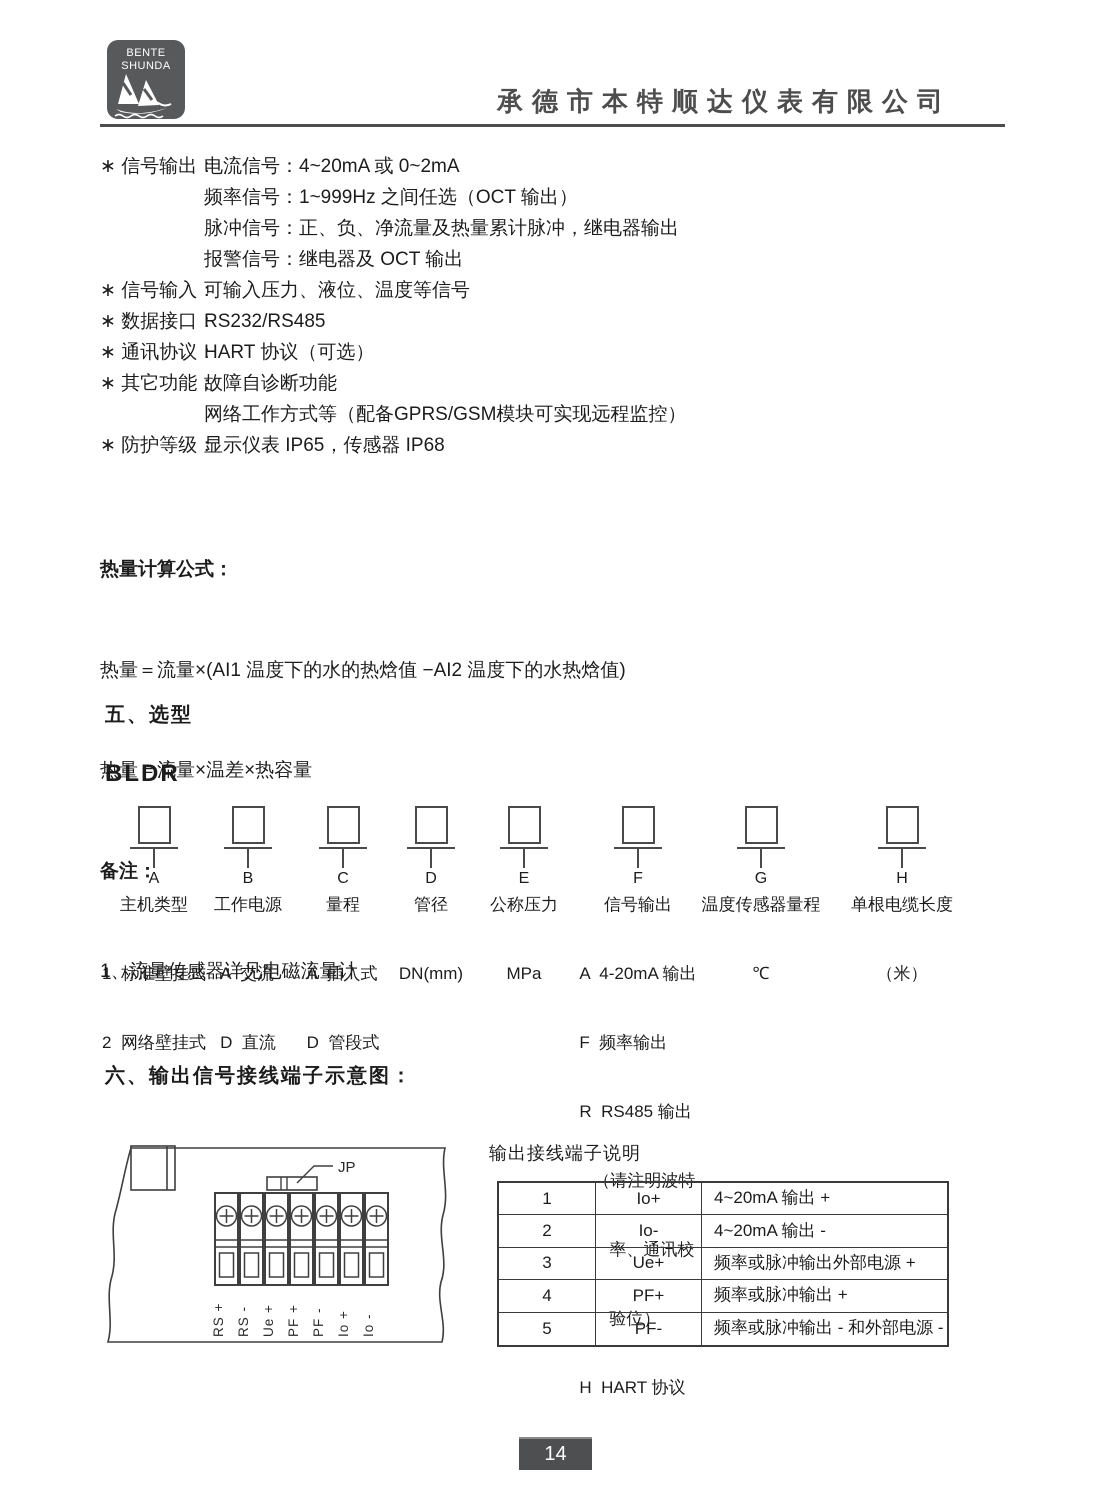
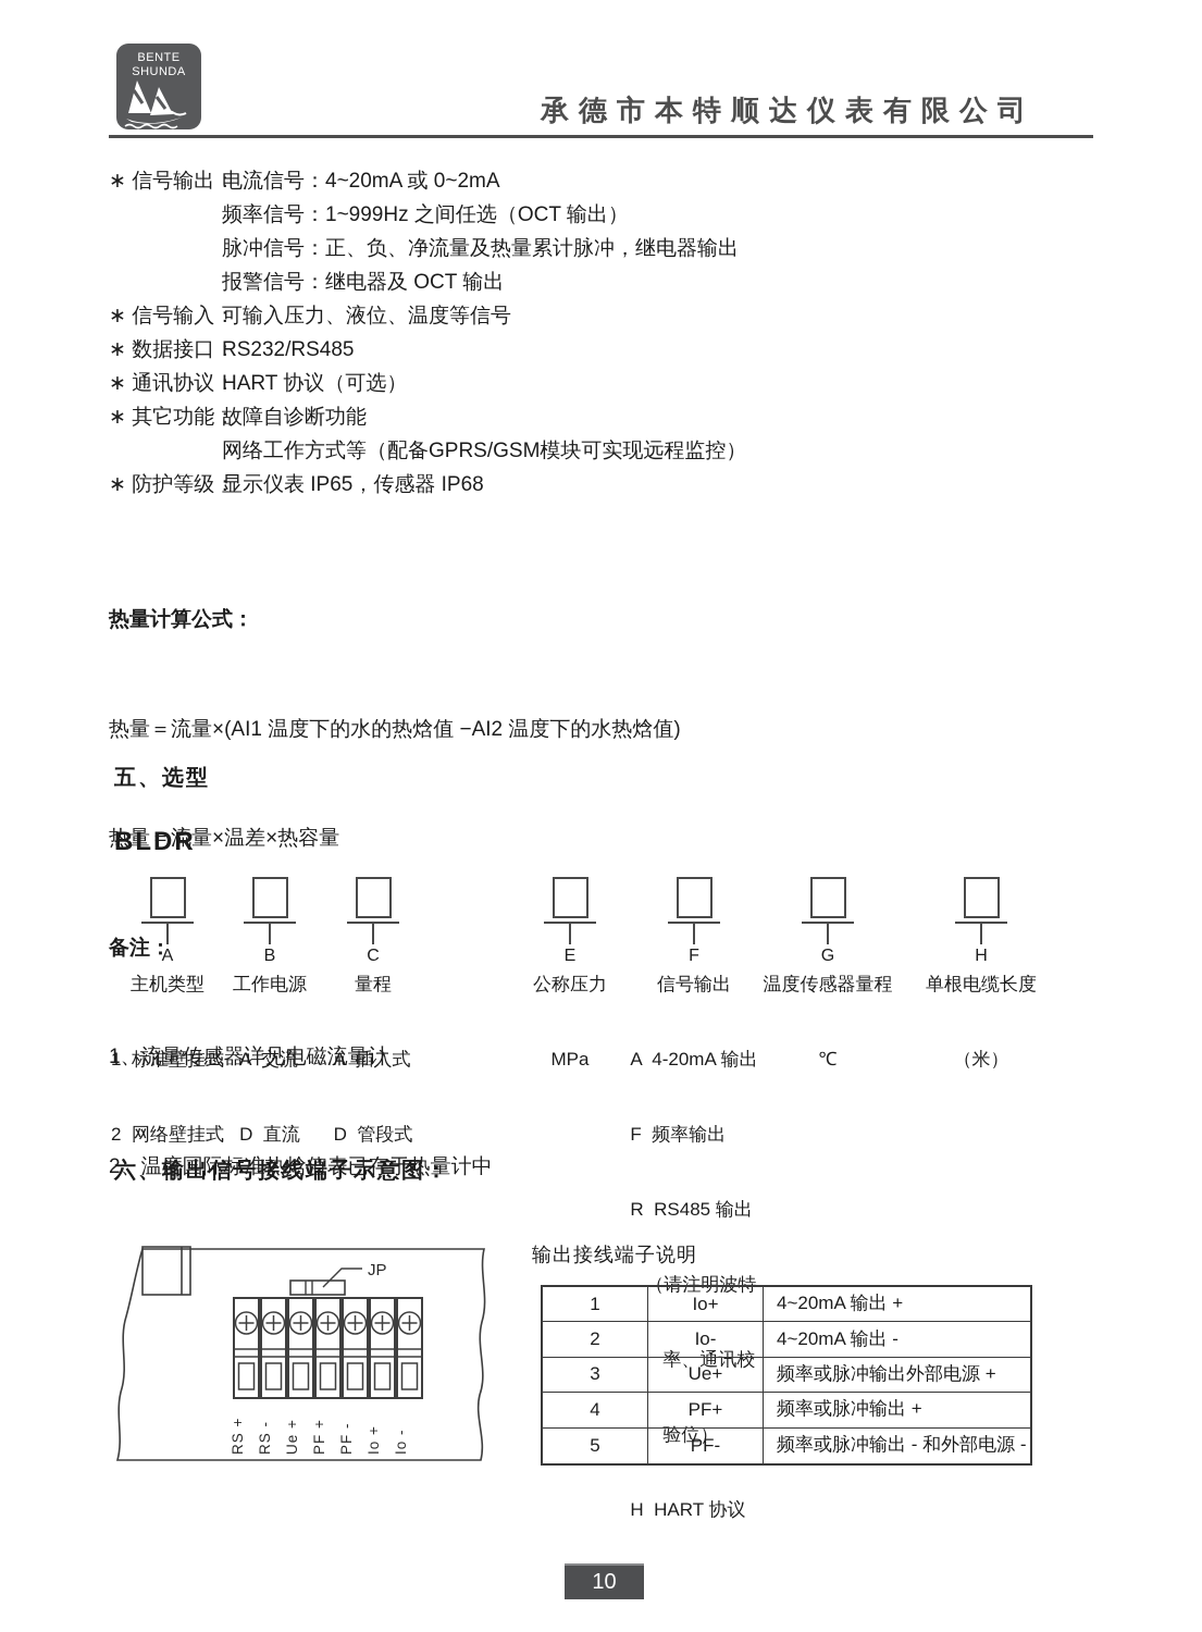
  BENTE
  SHUNDA
  承德市本特顺达仪表有限公司
  ∗ 信号输出
  电流信号：4~20mA 或 0~2mA
  频率信号：1~999Hz 之间任选（OCT 输出）
  脉冲信号：正、负、净流量及热量累计脉冲，继电器输出
  报警信号：继电器及 OCT 输出
  ∗ 信号输入
  可输入压力、液位、温度等信号
  ∗ 数据接口
  RS232/RS485
  ∗ 通讯协议
  HART 协议（可选）
  ∗ 其它功能
  故障自诊断功能
  网络工作方式等（配备GPRS/GSM模块可实现远程监控）
  ∗ 防护等级
  显示仪表 IP65，传感器 IP68
  热量计算公式：
  热量＝流量×(AI1 温度下的水的热焓值 −AI2 温度下的水热焓值)
  热量＝流量×温差×热容量
  备注：
  1、流量传感器详见电磁流量计
+ 2、温度国际标准热焓值表已存于热量计中
  五、选型
  BLDR
  A
  主机类型
  1 标准壁挂式
  2 网络壁挂式
  B
  工作电源
  A 交流
  D 直流
  C
  量程
  A 插入式
  D 管段式
- D
- 管径
- DN(mm)
  E
  公称压力
  MPa
  F
  信号输出
  A 4-20mA 输出
  F 频率输出
  R RS485 输出
  （请注明波特
  率、通讯校
  验位）
  H HART 协议
  G
  温度传感器量程
  ℃
  H
  单根电缆长度
  （米）
  六、输出信号接线端子示意图：
  JP
  输出接线端子说明
  1
  Io+
  4~20mA 输出 +
  2
  Io-
  4~20mA 输出 -
  3
  Ue+
  频率或脉冲输出外部电源 +
  4
  PF+
  频率或脉冲输出 +
  5
  PF-
  频率或脉冲输出 - 和外部电源 -
- 14
+ 10
